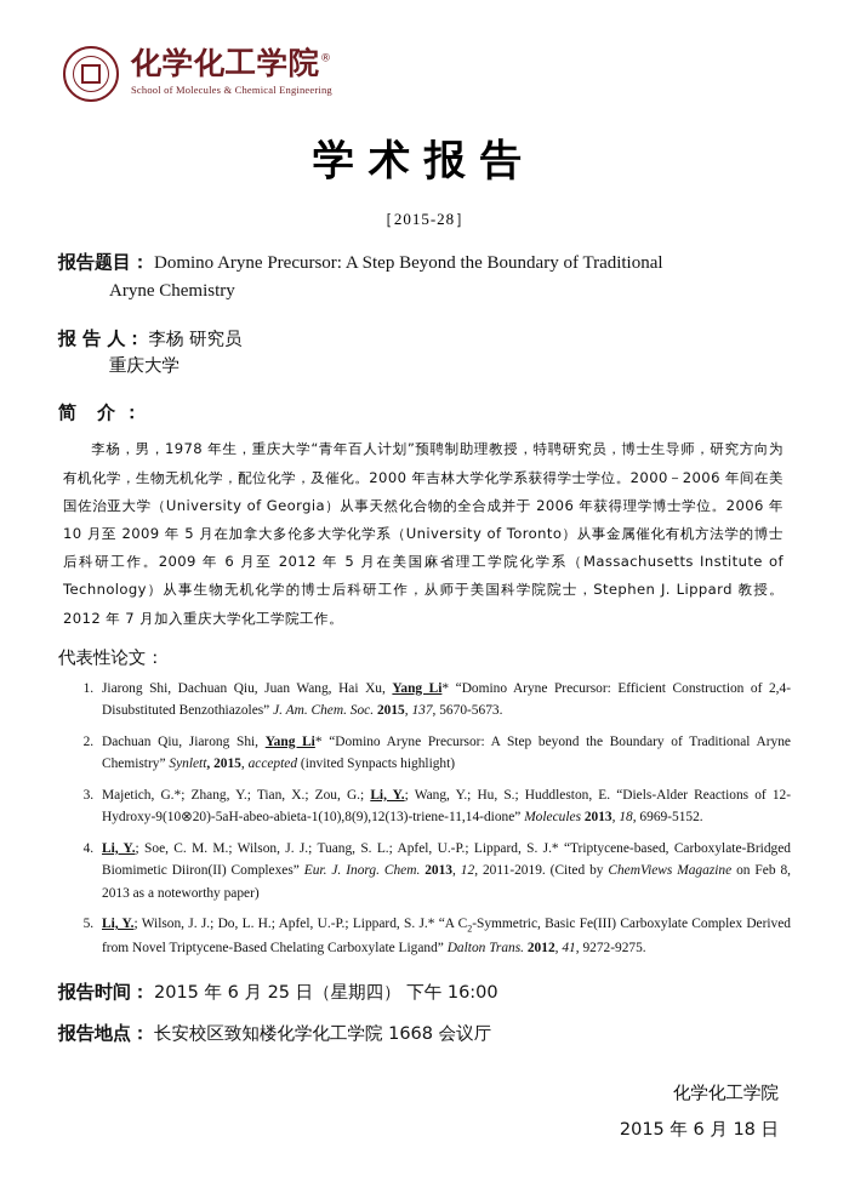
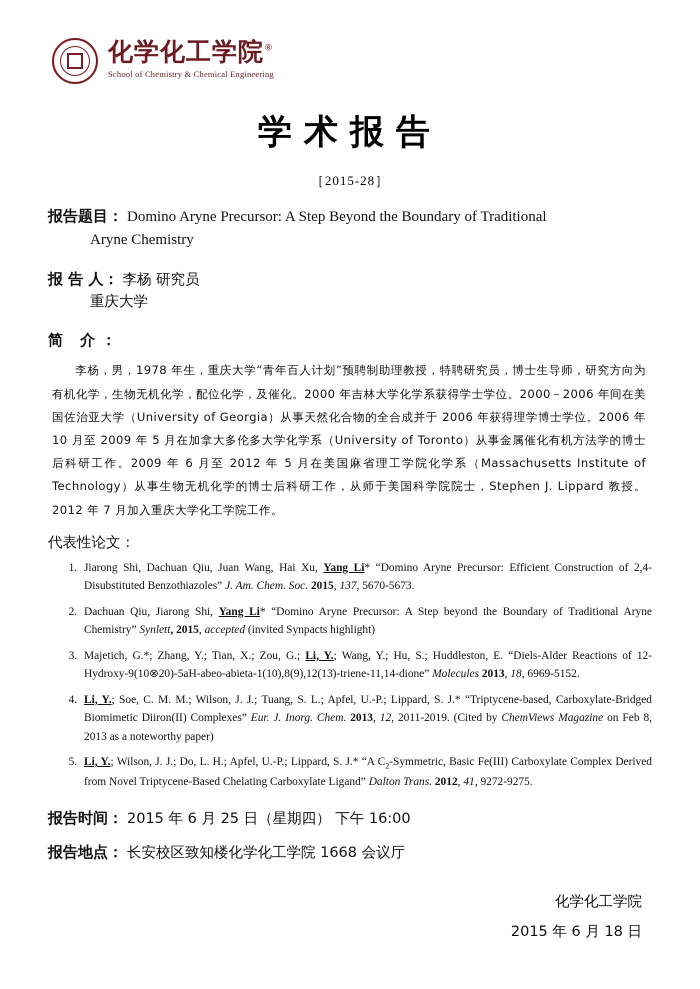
  化学化工学院®
- School of Molecules & Chemical Engineering
+ School of Chemistry & Chemical Engineering
  学术报告
  ［2015-28］
  报告题目：
  Domino Aryne Precursor: A Step Beyond the Boundary of Traditional
  Aryne Chemistry
  报 告 人：
  李杨 研究员
  重庆大学
  简 介：
  李杨，男，1978 年生，重庆大学“青年百人计划”预聘制助理教授，特聘研究员，博士生导师，研究方向为有机化学，生物无机化学，配位化学，及催化。2000 年吉林大学化学系获得学士学位。2000－2006 年间在美国佐治亚大学（University of Georgia）从事天然化合物的全合成并于 2006 年获得理学博士学位。2006 年 10 月至 2009 年 5 月在加拿大多伦多大学化学系（University of Toronto）从事金属催化有机方法学的博士后科研工作。2009 年 6 月至 2012 年 5 月在美国麻省理工学院化学系（Massachusetts Institute of Technology）从事生物无机化学的博士后科研工作，从师于美国科学院院士，Stephen J. Lippard 教授。2012 年 7 月加入重庆大学化工学院工作。
  代表性论文：
  Jiarong Shi, Dachuan Qiu, Juan Wang, Hai Xu, Yang Li* “Domino Aryne Precursor: Efficient Construction of 2,4-Disubstituted Benzothiazoles” J. Am. Chem. Soc. 2015, 137, 5670-5673.
  Dachuan Qiu, Jiarong Shi, Yang Li* “Domino Aryne Precursor: A Step beyond the Boundary of Traditional Aryne Chemistry” Synlett, 2015, accepted (invited Synpacts highlight)
  Majetich, G.*; Zhang, Y.; Tian, X.; Zou, G.; Li, Y.; Wang, Y.; Hu, S.; Huddleston, E. “Diels-Alder Reactions of 12-Hydroxy-9(10⊗20)-5aH-abeo-abieta-1(10),8(9),12(13)-triene-11,14-dione” Molecules 2013, 18, 6969-5152.
  Li, Y.; Soe, C. M. M.; Wilson, J. J.; Tuang, S. L.; Apfel, U.-P.; Lippard, S. J.* “Triptycene-based, Carboxylate-Bridged Biomimetic Diiron(II) Complexes” Eur. J. Inorg. Chem. 2013, 12, 2011-2019. (Cited by ChemViews Magazine on Feb 8, 2013 as a noteworthy paper)
  Li, Y.; Wilson, J. J.; Do, L. H.; Apfel, U.-P.; Lippard, S. J.* “A C2-Symmetric, Basic Fe(III) Carboxylate Complex Derived from Novel Triptycene-Based Chelating Carboxylate Ligand” Dalton Trans. 2012, 41, 9272-9275.
  报告时间：
  2015 年 6 月 25 日（星期四） 下午 16:00
  报告地点：
  长安校区致知楼化学化工学院 1668 会议厅
  化学化工学院
  2015 年 6 月 18 日
